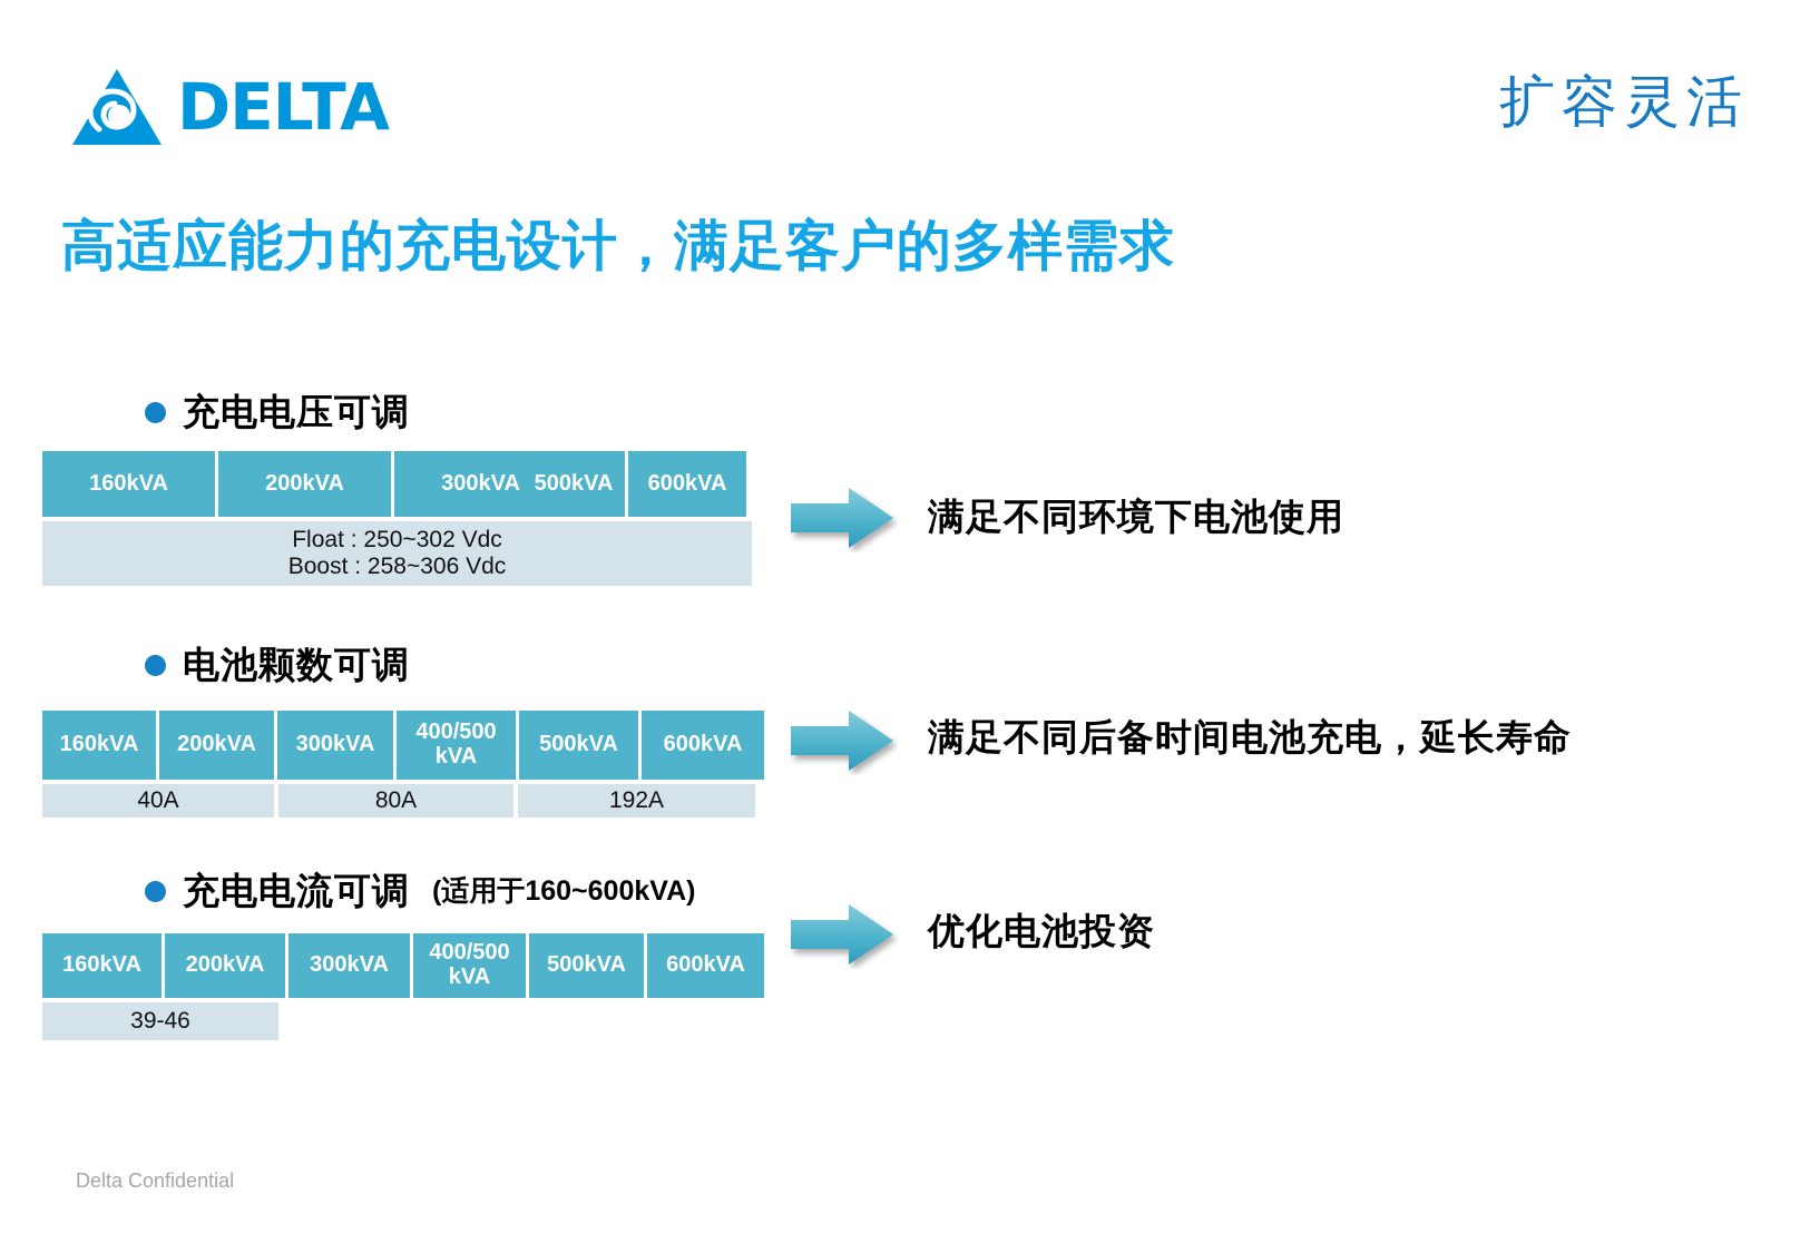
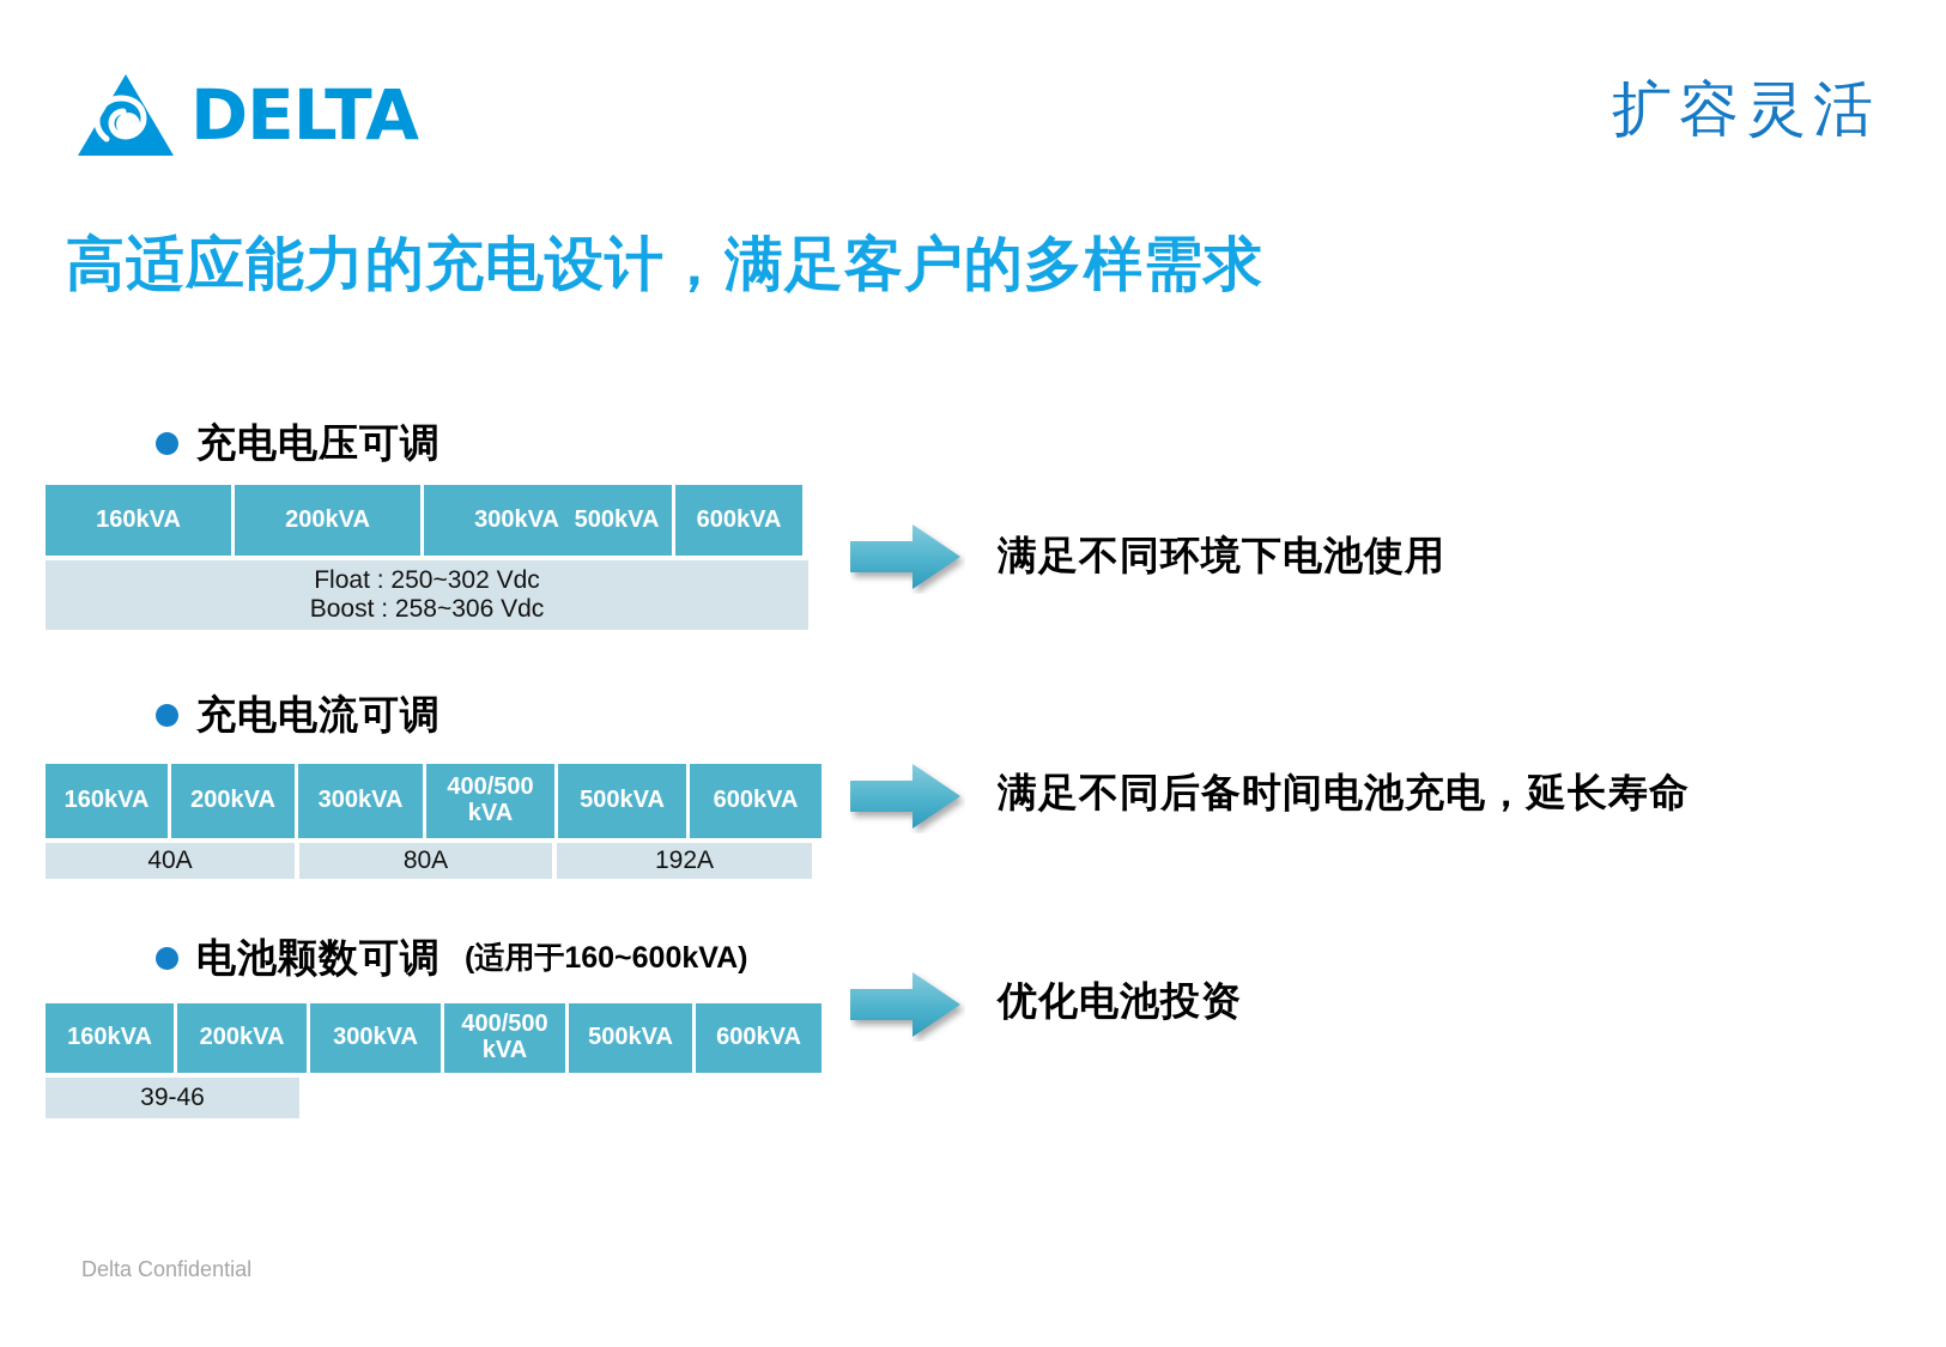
  DELTA
  扩容灵活
  高适应能力的充电设计，满足客户的多样需求
  充电电压可调
  160kVA
  200kVA
  300kVA
  Float : 250~302 Vdc
  Boost : 258~306 Vdc
  500kVA
  600kVA
  满足不同环境下电池使用
- 电池颗数可调
+ 充电电流可调
  160kVA
  200kVA
  300kVA
  400/500
  kVA
  500kVA
  600kVA
  40A
  80A
  192A
  满足不同后备时间电池充电，延长寿命
- 充电电流可调
+ 电池颗数可调
  (适用于160~600kVA)
  160kVA
  200kVA
  300kVA
  400/500
  kVA
  500kVA
  600kVA
  39-46
  优化电池投资
  Delta Confidential
